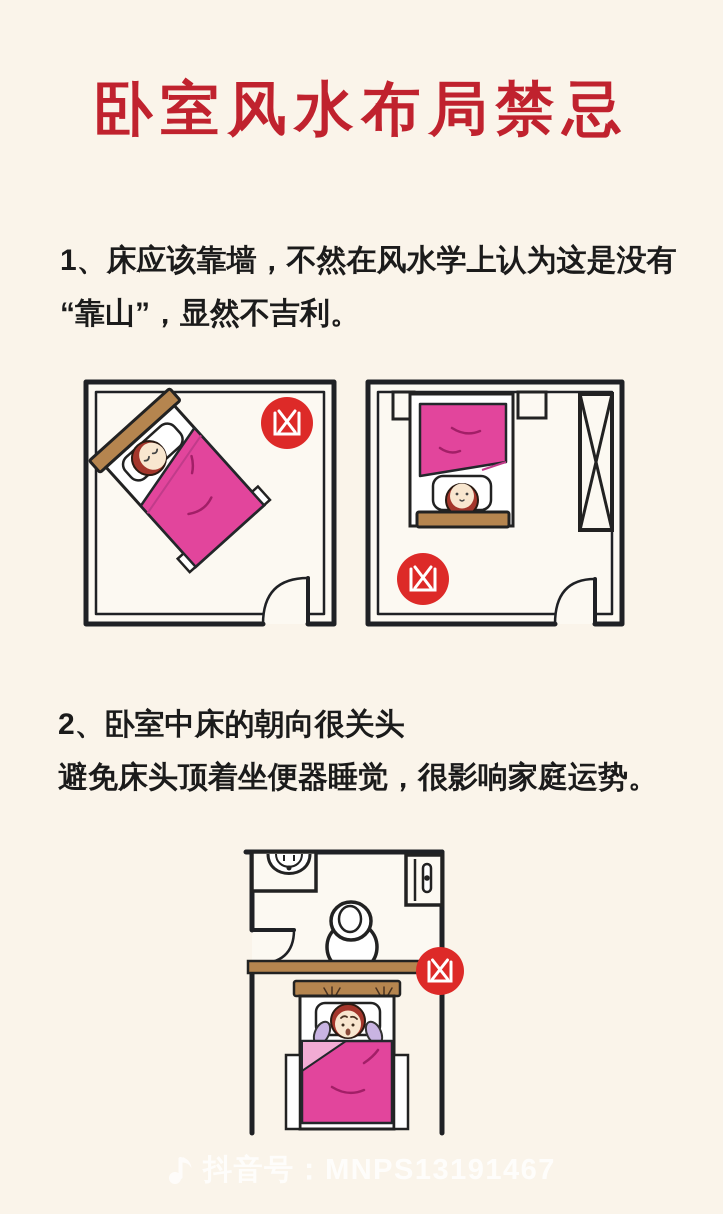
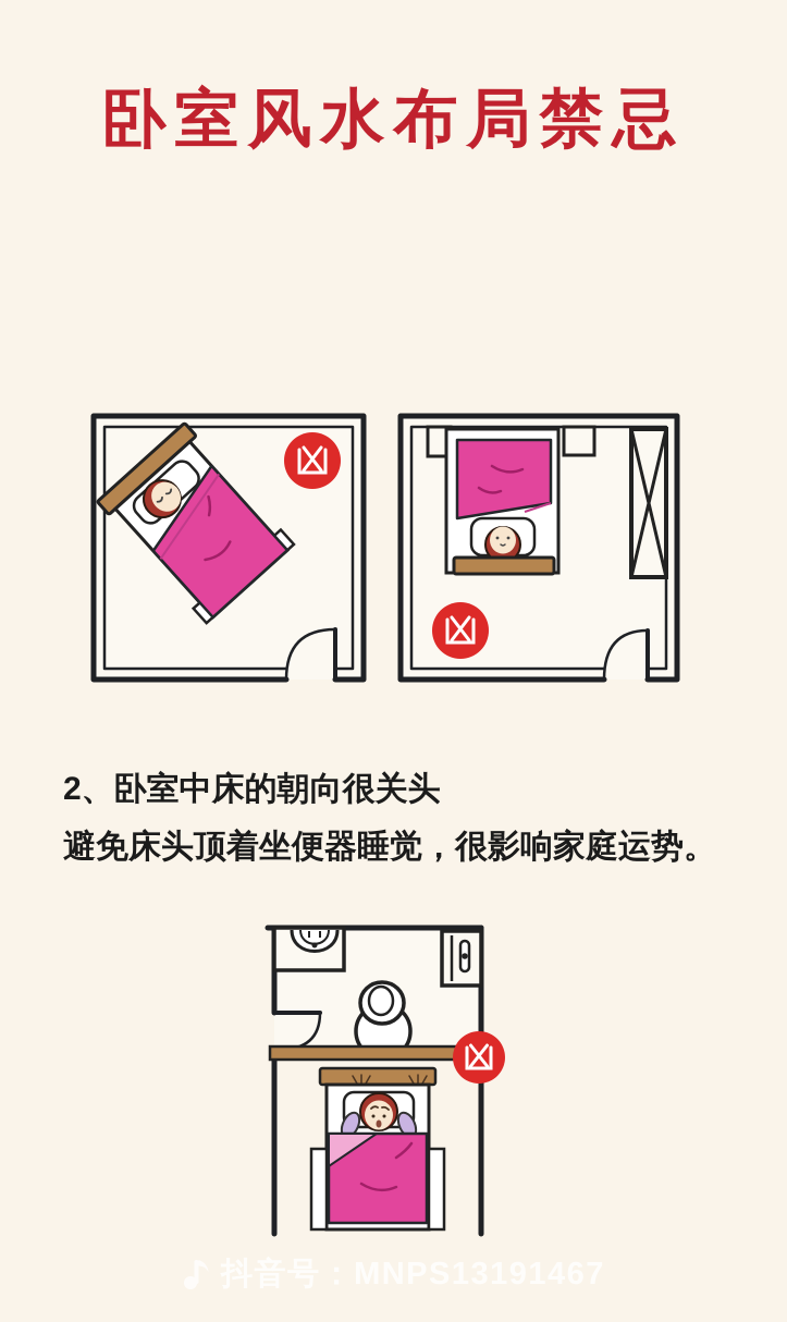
  卧室风水布局禁忌
- 1、床应该靠墙，不然在风水学上认为这是没有
- “靠山”，显然不吉利。
  2、卧室中床的朝向很关头
  避免床头顶着坐便器睡觉，很影响家庭运势。
